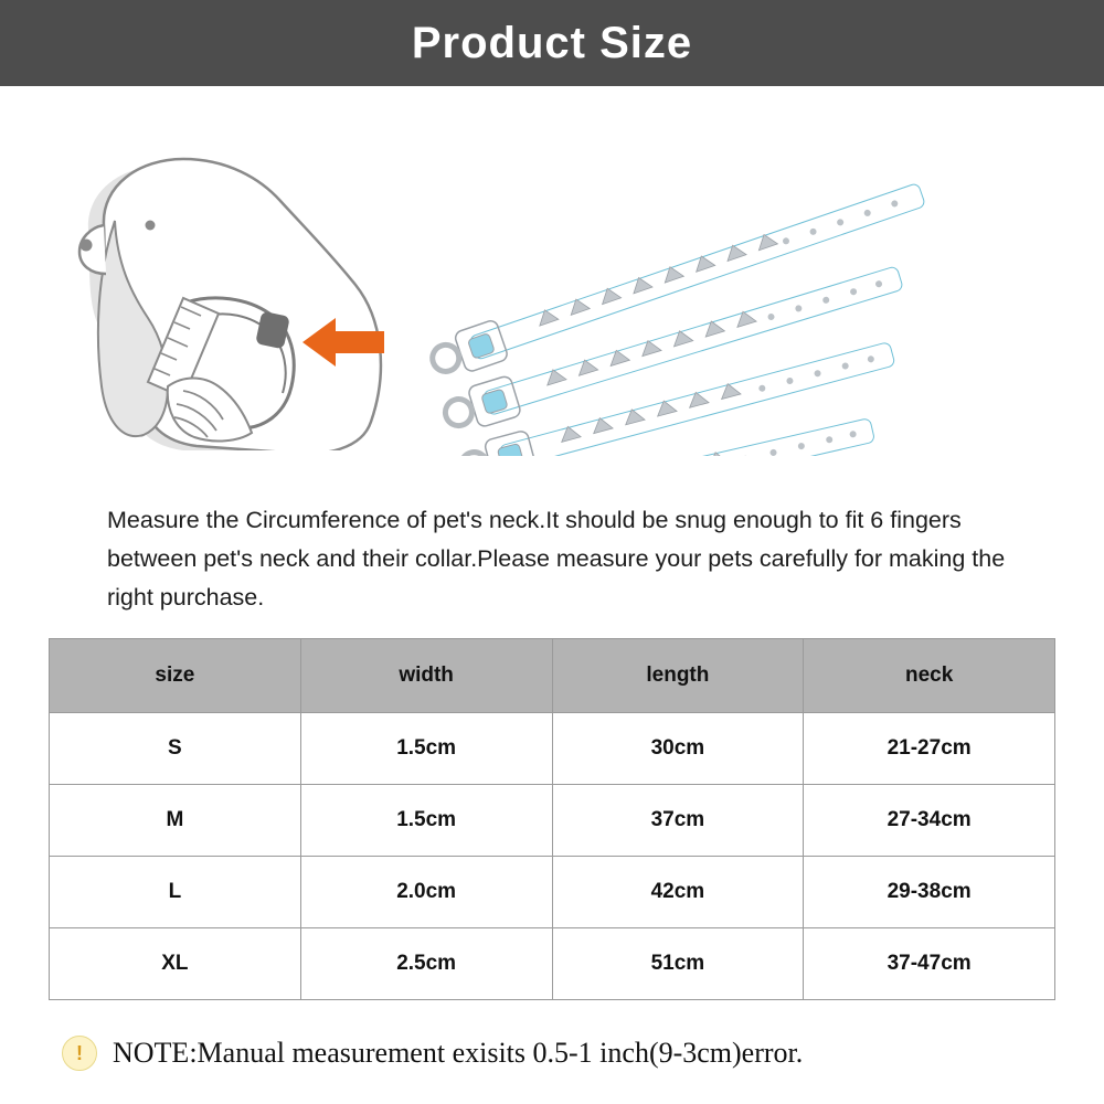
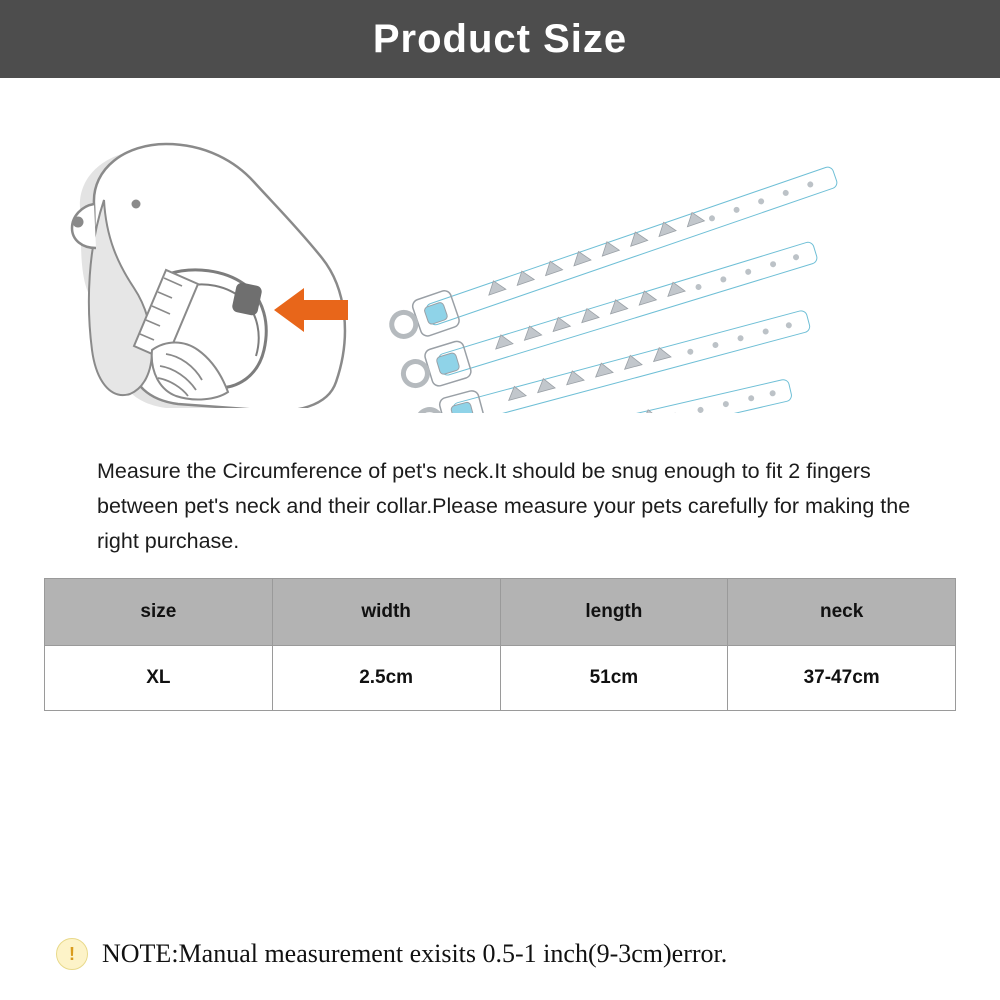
  Product Size
- Measure the Circumference of pet's neck.It should be snug enough to fit 6 fingers between pet's neck and their collar.Please measure your pets carefully for making the right purchase.
+ Measure the Circumference of pet's neck.It should be snug enough to fit 2 fingers between pet's neck and their collar.Please measure your pets carefully for making the right purchase.
  size	width	length	neck
- S	1.5cm	30cm	21-27cm
- M	1.5cm	37cm	27-34cm
- L	2.0cm	42cm	29-38cm
  XL	2.5cm	51cm	37-47cm
  !
  NOTE:Manual measurement exisits 0.5-1 inch(9-3cm)error.
